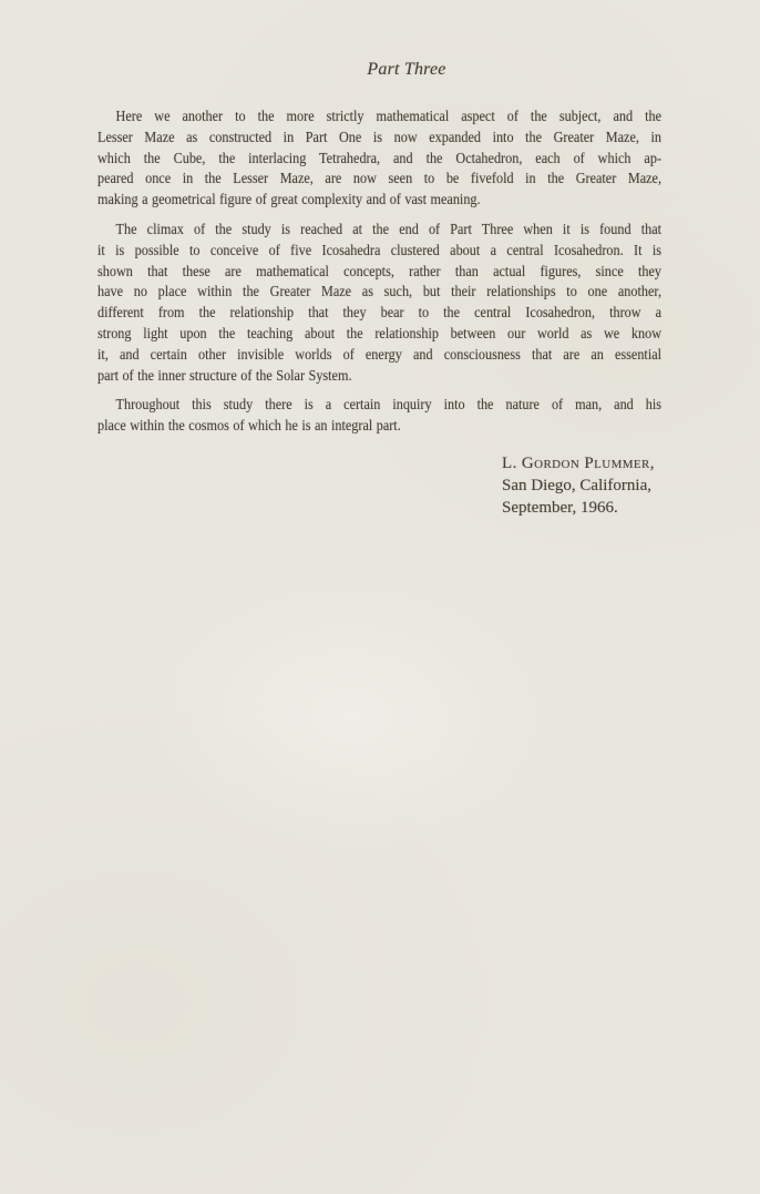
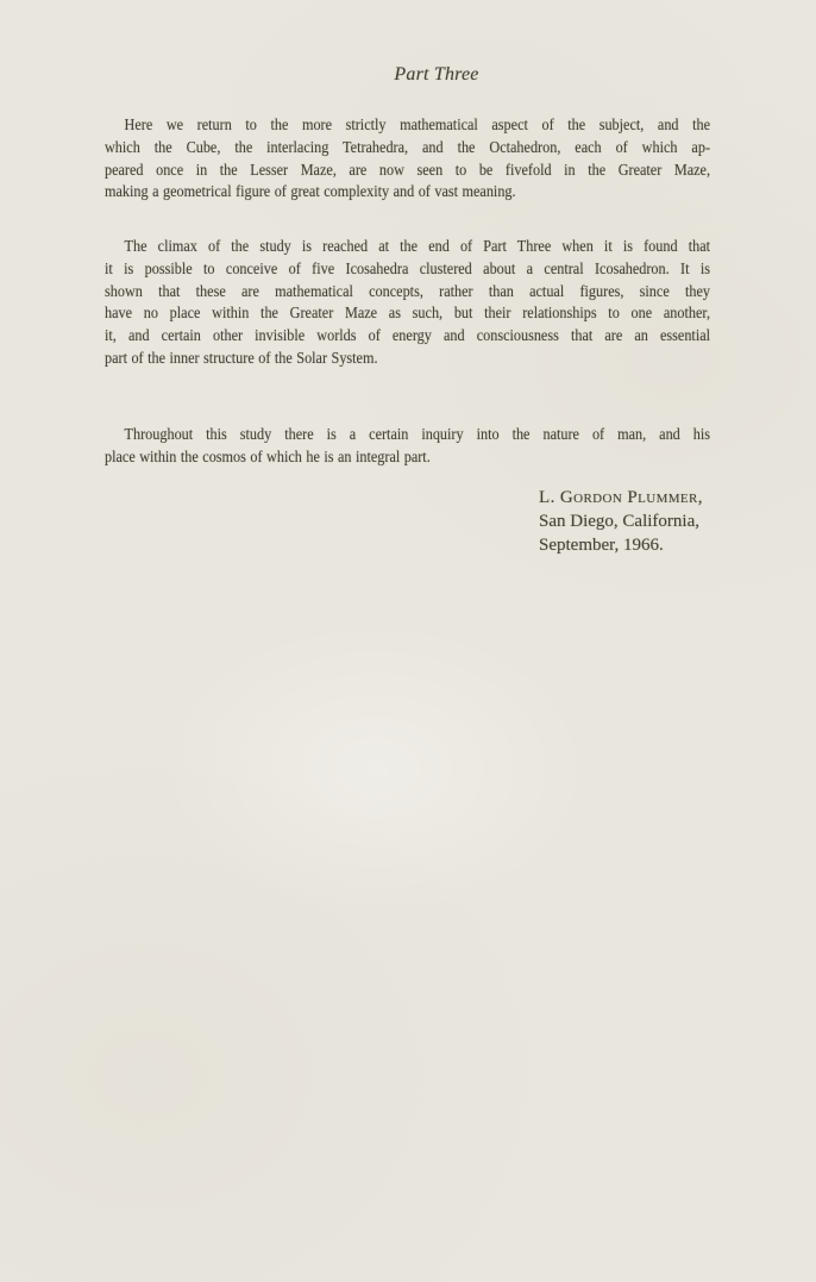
  Part Three
- Here we another to the more strictly mathematical aspect of the subject, and the
+ Here we return to the more strictly mathematical aspect of the subject, and the
- Lesser Maze as constructed in Part One is now expanded into the Greater Maze, in
  which the Cube, the interlacing Tetrahedra, and the Octahedron, each of which ap-
  peared once in the Lesser Maze, are now seen to be fivefold in the Greater Maze,
  making a geometrical figure of great complexity and of vast meaning.
  The climax of the study is reached at the end of Part Three when it is found that
  it is possible to conceive of five Icosahedra clustered about a central Icosahedron. It is
  shown that these are mathematical concepts, rather than actual figures, since they
  have no place within the Greater Maze as such, but their relationships to one another,
- different from the relationship that they bear to the central Icosahedron, throw a
- strong light upon the teaching about the relationship between our world as we know
  it, and certain other invisible worlds of energy and consciousness that are an essential
  part of the inner structure of the Solar System.
  Throughout this study there is a certain inquiry into the nature of man, and his
  place within the cosmos of which he is an integral part.
  L. Gordon Plummer,
  San Diego, California,
  September, 1966.
